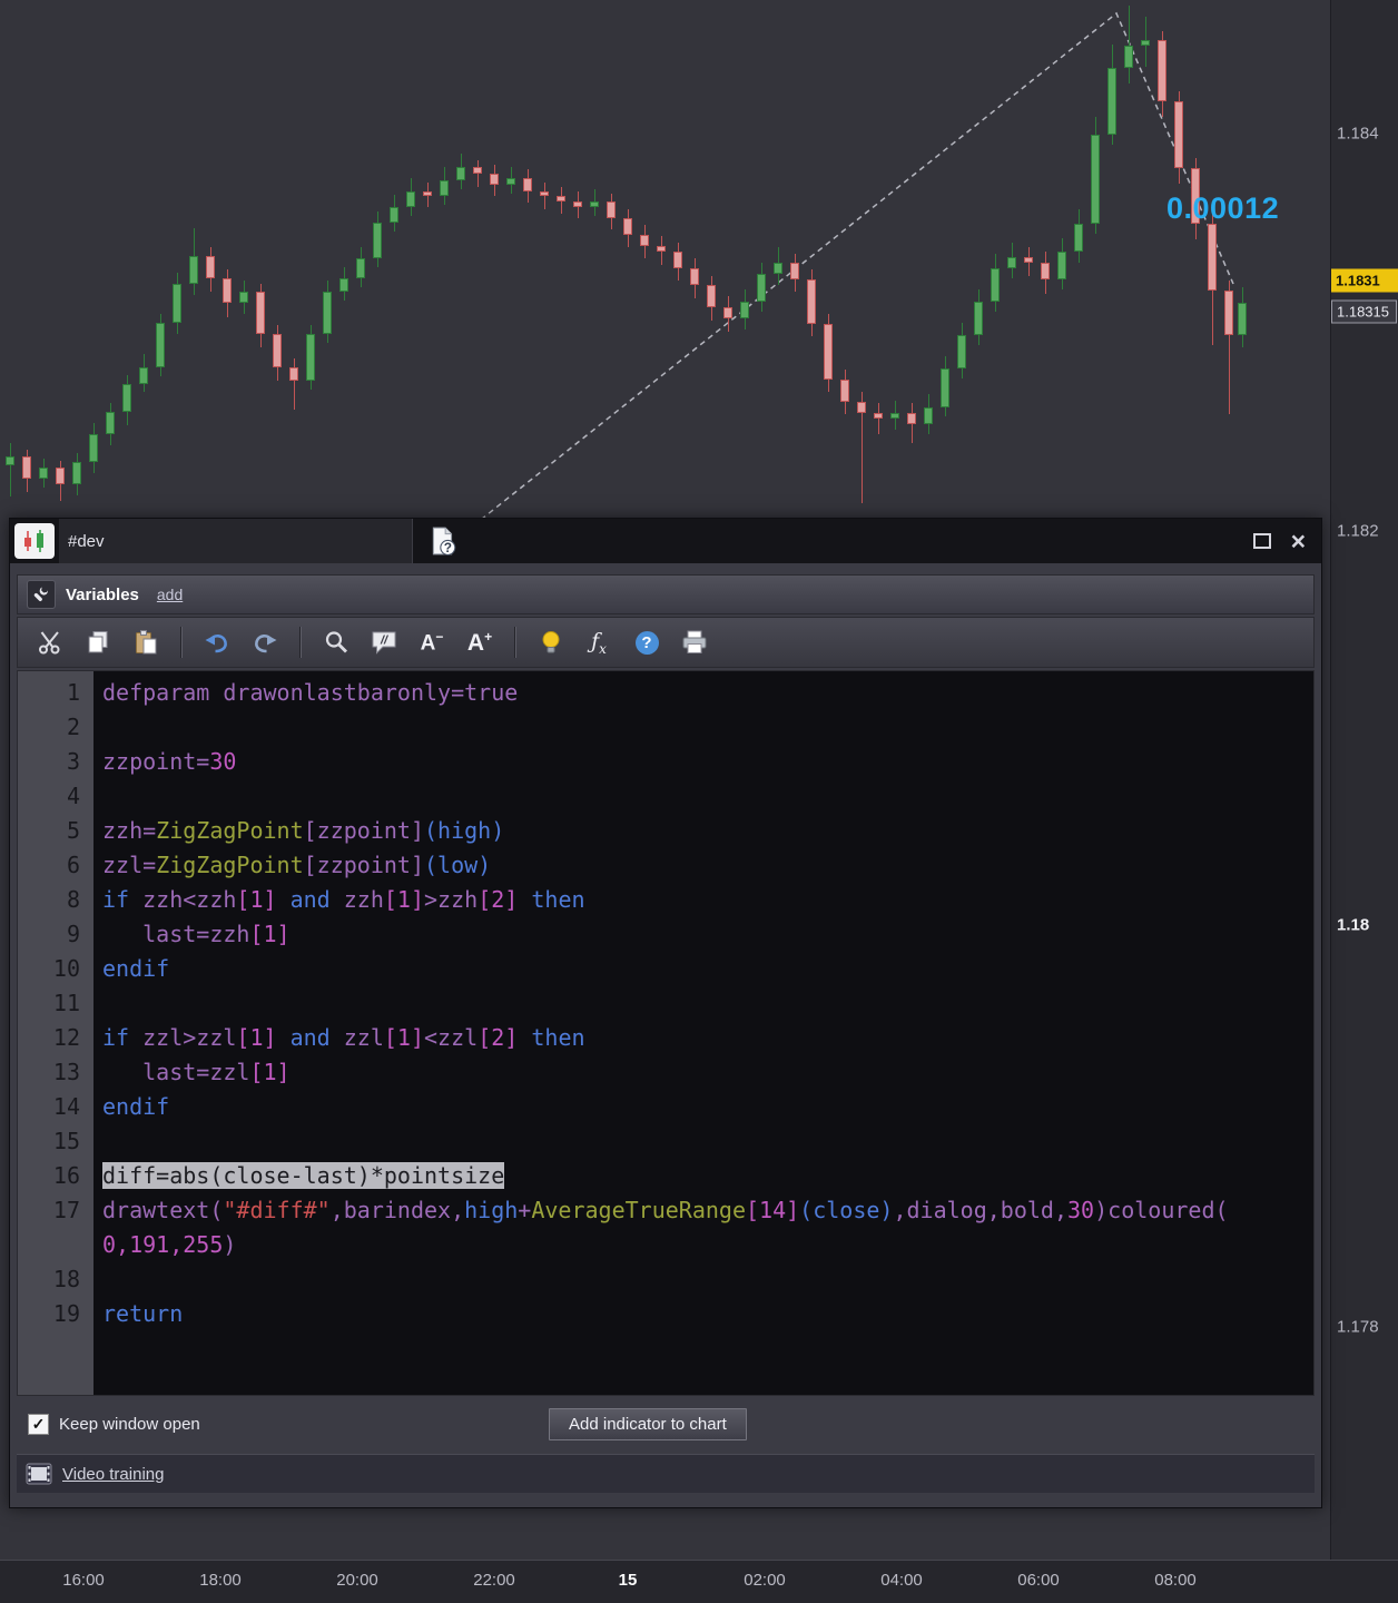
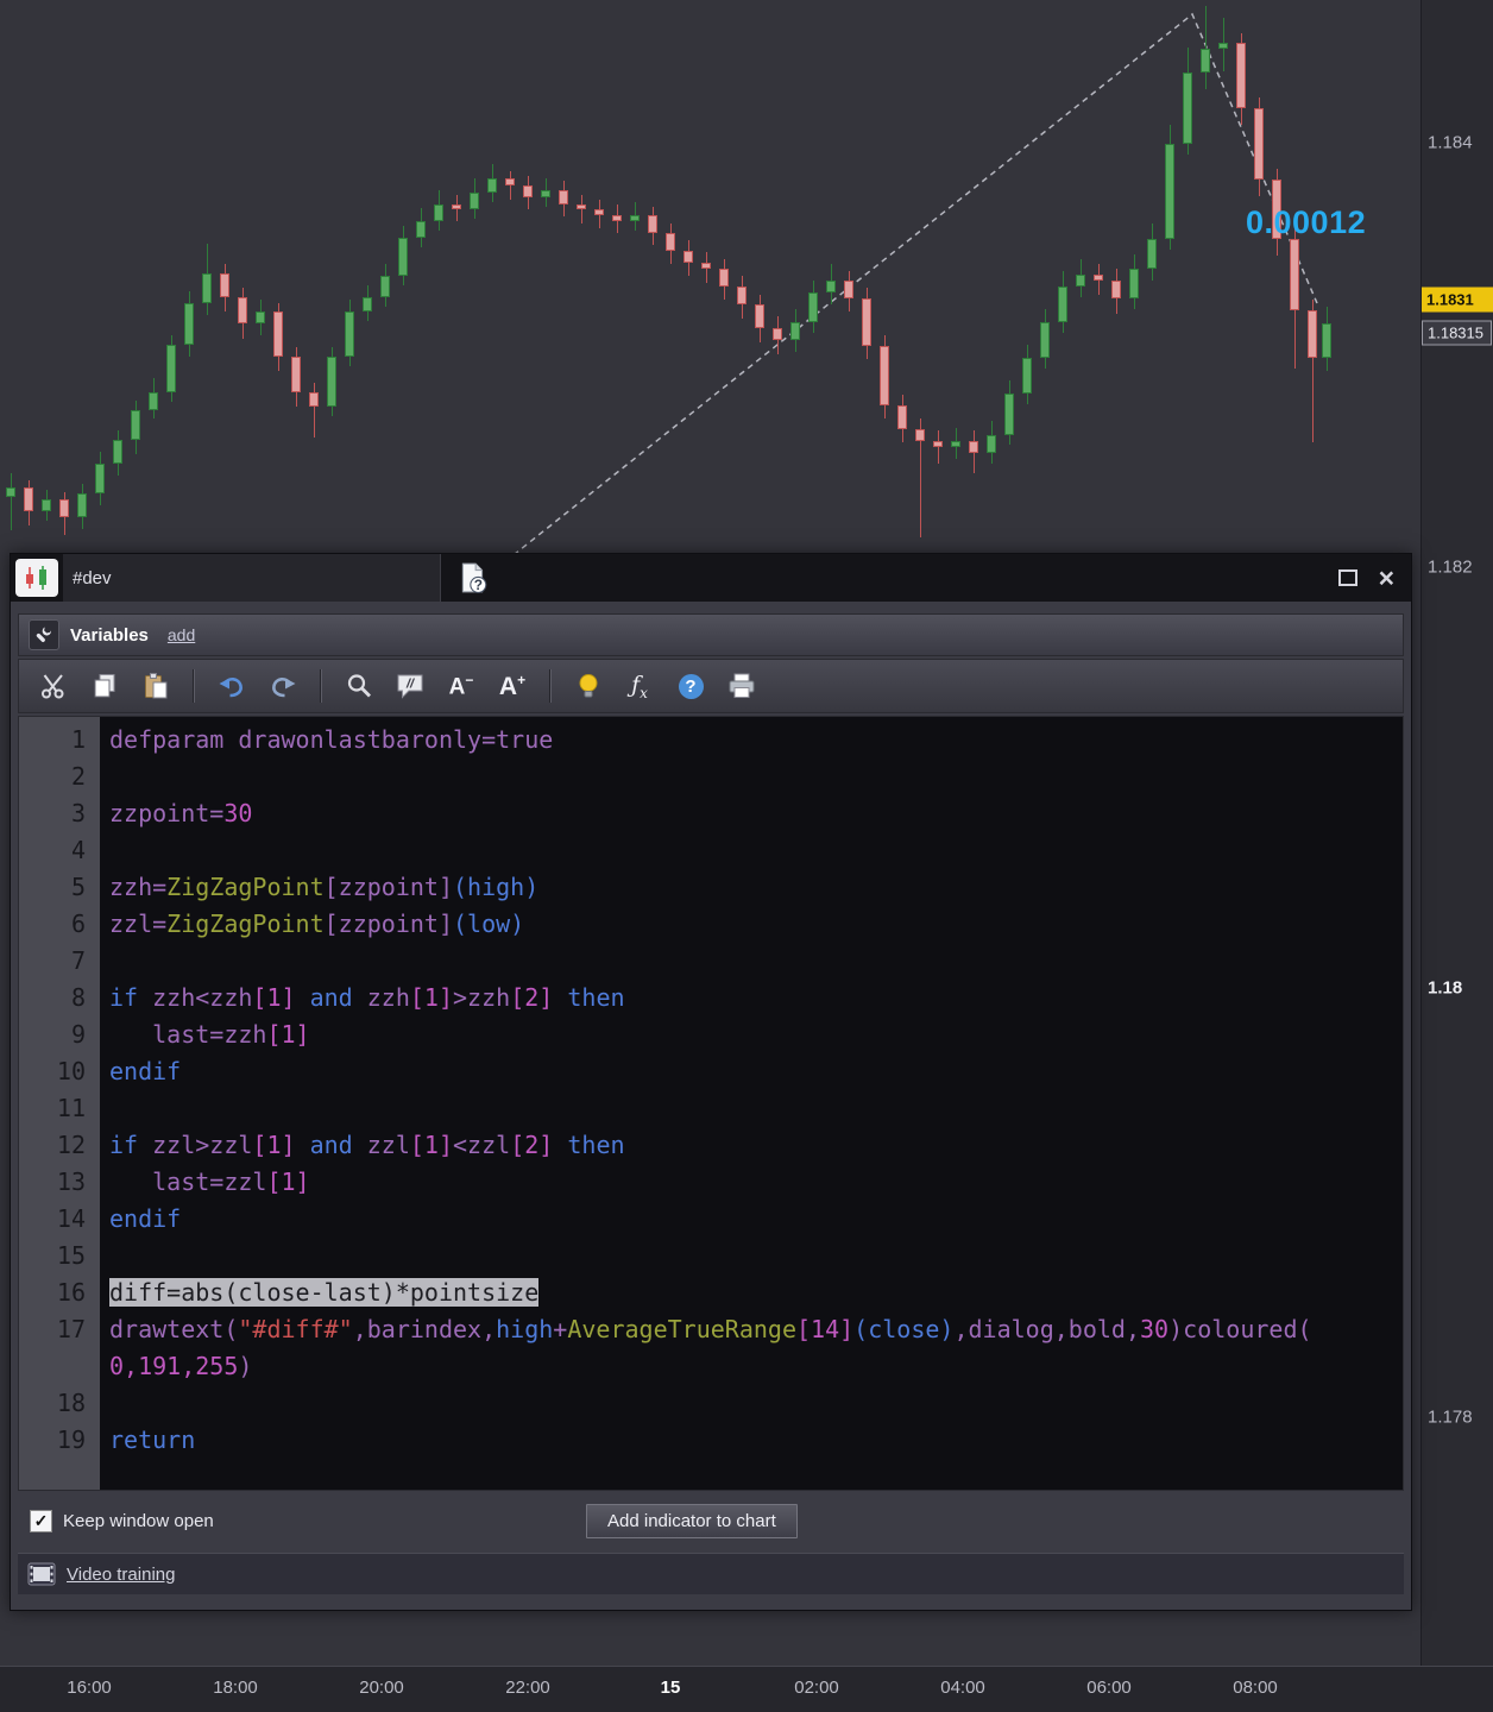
  0.00012
  1.184
  1.1831
  1.18315
  1.182
  1.18
  1.178
  16:00
  18:00
  20:00
  22:00
  15
  02:00
  04:00
  06:00
  08:00
  #dev
  ?
  ×
  Variables
  add
  //
  A−
  A+
  ƒx
  ?
  1
  defparam drawonlastbaronly=true
  2
  3
  zzpoint=30
  4
  5
  zzh=ZigZagPoint[zzpoint](high)
  6
  zzl=ZigZagPoint[zzpoint](low)
+ 7
  8
  if zzh<zzh[1] and zzh[1]>zzh[2] then
  9
  last=zzh[1]
  10
  endif
  11
  12
  if zzl>zzl[1] and zzl[1]<zzl[2] then
  13
  last=zzl[1]
  14
  endif
  15
  16
  diff=abs(close-last)*pointsize
  17
  drawtext("#diff#",barindex,high+AverageTrueRange[14](close),dialog,bold,30)coloured(
  0,191,255)
  18
  19
  return
  ✓
  Keep window open
  Add indicator to chart
  Video training
